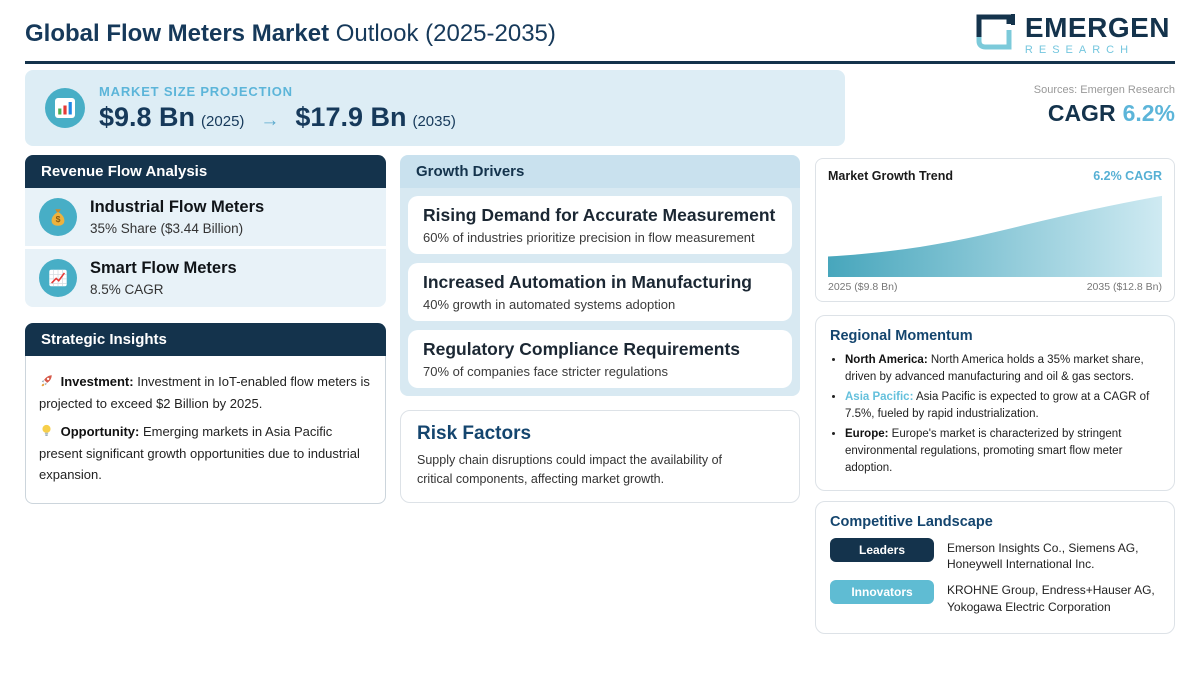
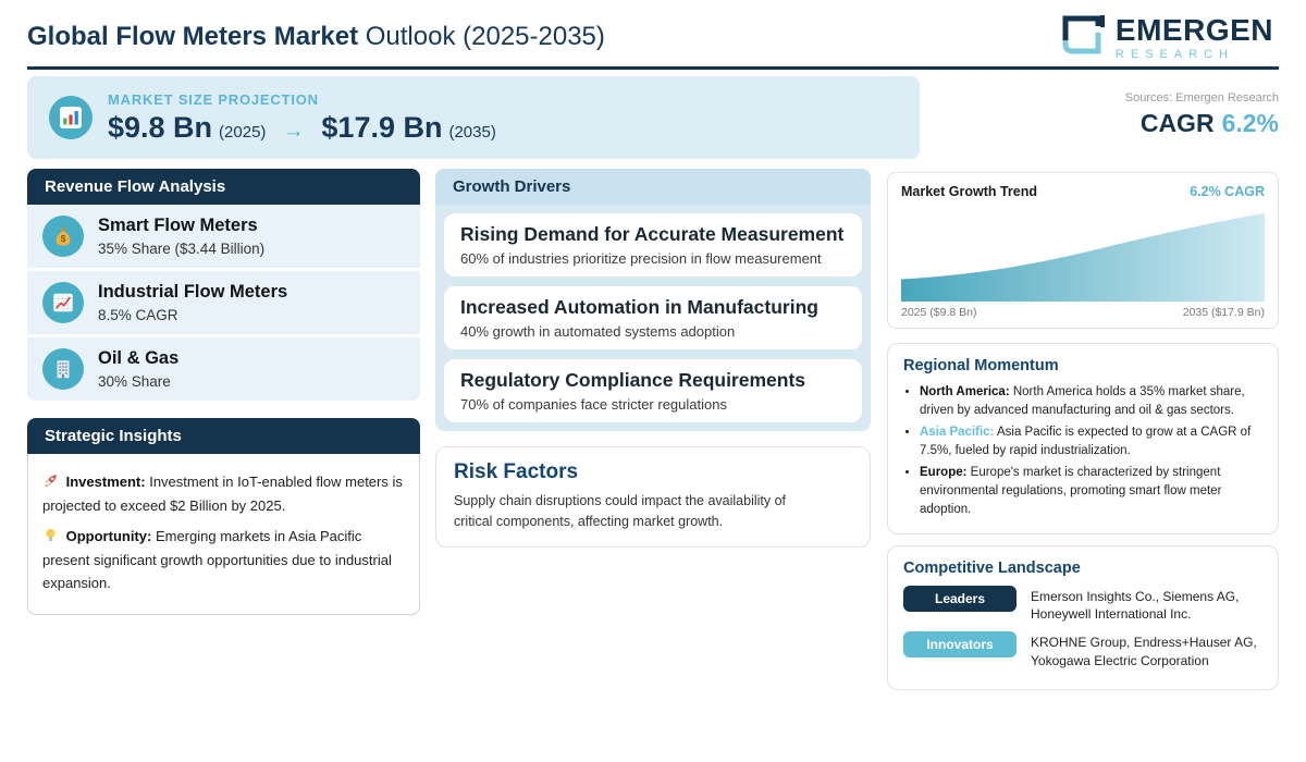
  Global Flow Meters Market Outlook (2025-2035)
  EMERGEN
  RESEARCH
  MARKET SIZE PROJECTION
  $9.8 Bn
  (2025)
  →
  $17.9 Bn
  (2035)
  Sources: Emergen Research
  CAGR 6.2%
  Revenue Flow Analysis
  $
- Industrial Flow Meters
+ Smart Flow Meters
  35% Share ($3.44 Billion)
- Smart Flow Meters
+ Industrial Flow Meters
  8.5% CAGR
+ Oil & Gas
+ 30% Share
  Strategic Insights
  Investment: Investment in IoT-enabled flow meters is projected to exceed $2 Billion by 2025.
  Opportunity: Emerging markets in Asia Pacific present significant growth opportunities due to industrial expansion.
  Growth Drivers
  Rising Demand for Accurate Measurement
  60% of industries prioritize precision in flow measurement
  Increased Automation in Manufacturing
  40% growth in automated systems adoption
  Regulatory Compliance Requirements
  70% of companies face stricter regulations
  Risk Factors
  Supply chain disruptions could impact the availability of critical components, affecting market growth.
  Market Growth Trend
  6.2% CAGR
  2025 ($9.8 Bn)
- 2035 ($12.8 Bn)
+ 2035 ($17.9 Bn)
  Regional Momentum
  North America: North America holds a 35% market share, driven by advanced manufacturing and oil & gas sectors.
  Asia Pacific: Asia Pacific is expected to grow at a CAGR of 7.5%, fueled by rapid industrialization.
  Europe: Europe's market is characterized by stringent environmental regulations, promoting smart flow meter adoption.
  Competitive Landscape
  Leaders
  Emerson Insights Co., Siemens AG, Honeywell International Inc.
  Innovators
  KROHNE Group, Endress+Hauser AG, Yokogawa Electric Corporation
